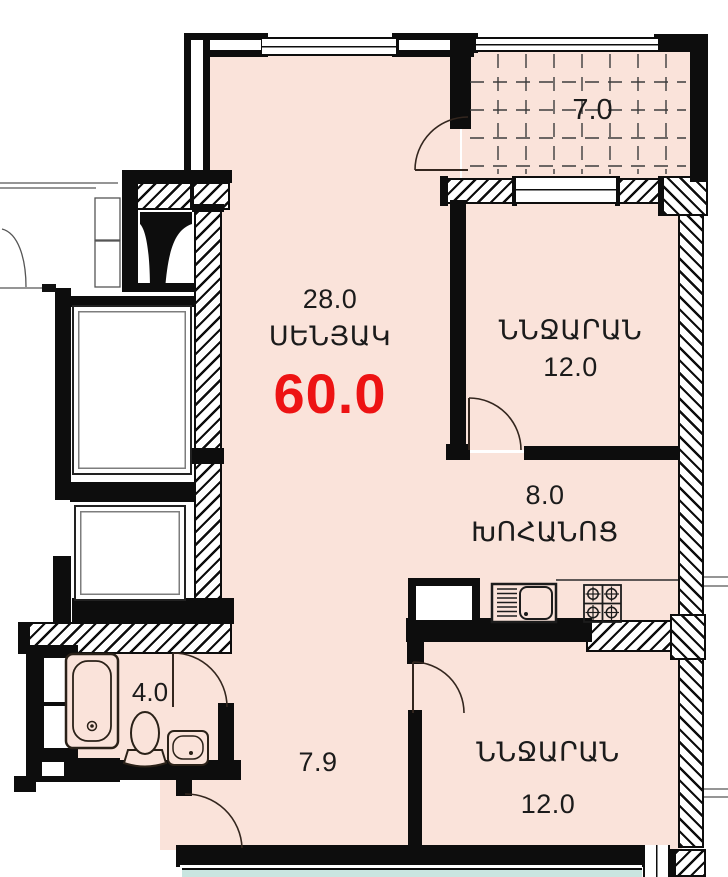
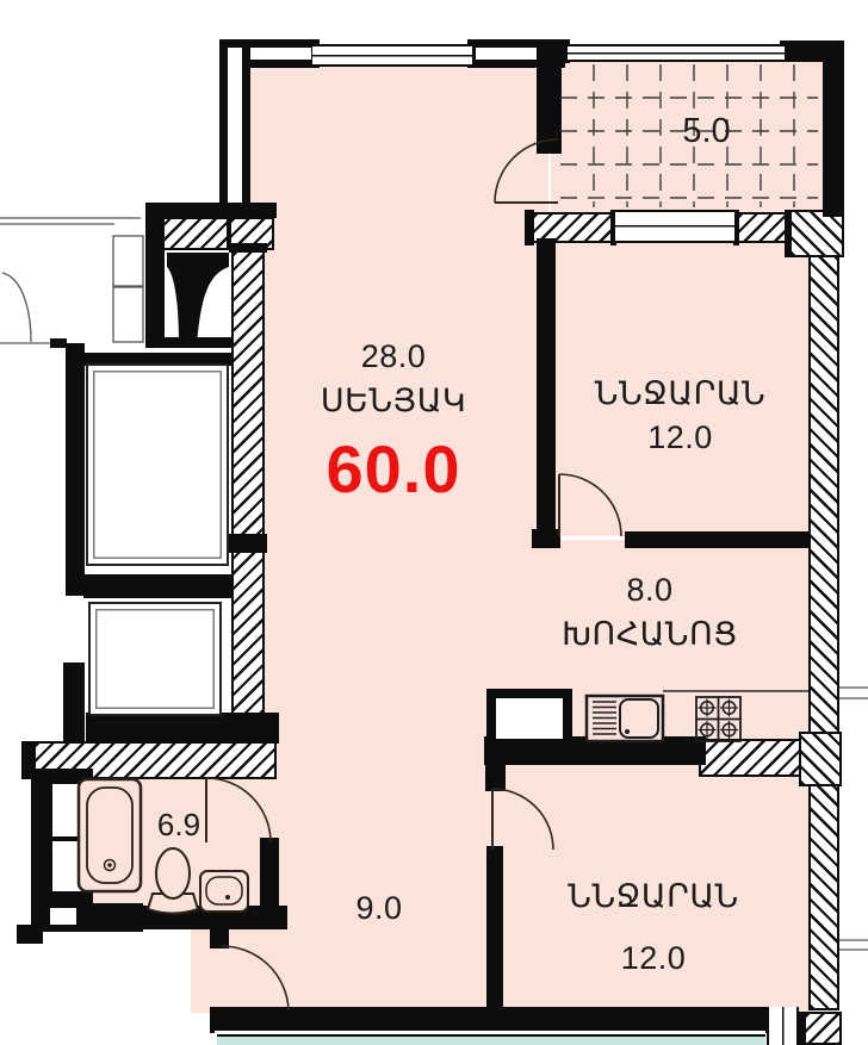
  28.0
  ՍԵՆՅԱԿ
  60.0
  ՆՆՋԱՐԱՆ
  12.0
  8.0
  ԽՈՀԱՆՈՑ
- 7.0
+ 5.0
- 4.0
+ 6.9
- 7.9
+ 9.0
  ՆՆՋԱՐԱՆ
  12.0
